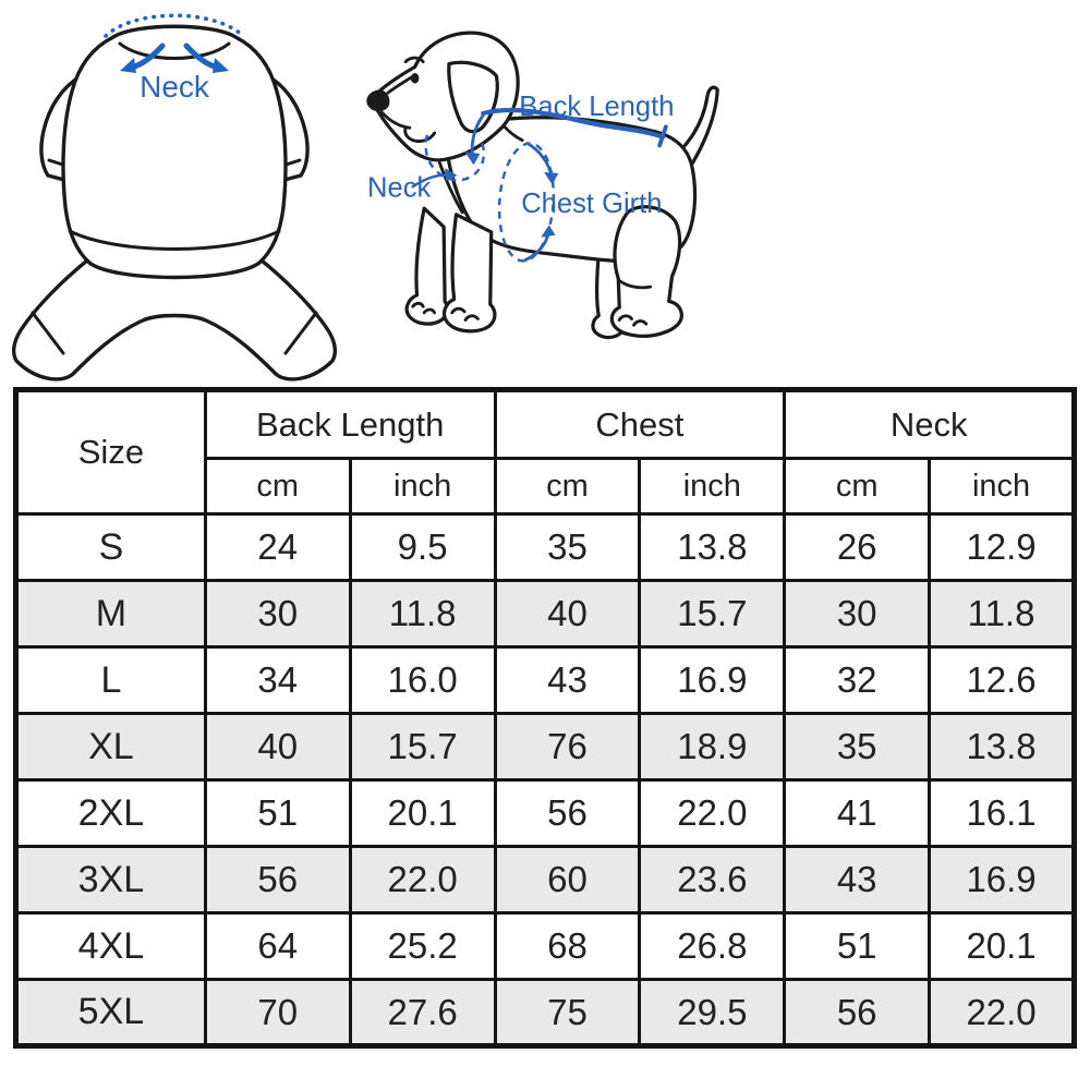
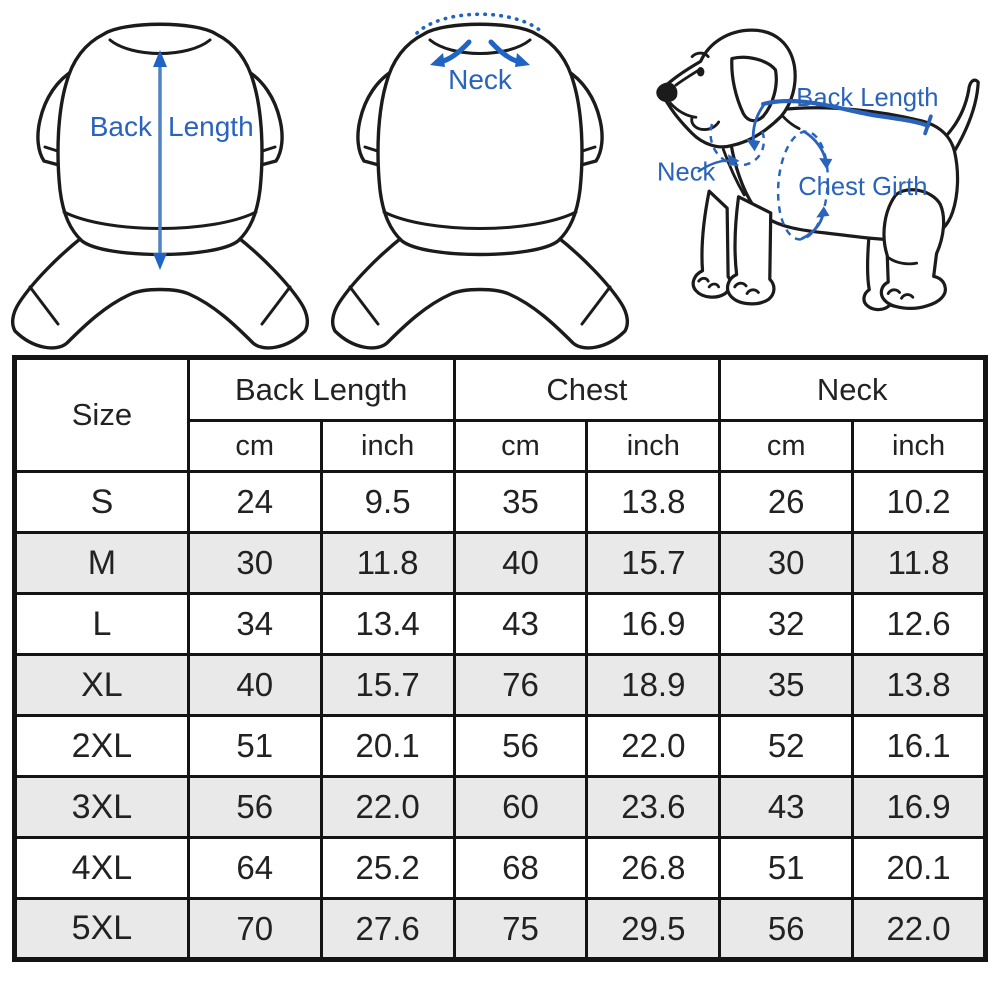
+ Back
+ Length
  Neck
  Back Length
  Neck
  Chest Girth
  Size	Back Length	Chest	Neck
  cm	inch	cm	inch	cm	inch
- S	24	9.5	35	13.8	26	12.9
+ S	24	9.5	35	13.8	26	10.2
  M	30	11.8	40	15.7	30	11.8
- L	34	16.0	43	16.9	32	12.6
+ L	34	13.4	43	16.9	32	12.6
  XL	40	15.7	76	18.9	35	13.8
- 2XL	51	20.1	56	22.0	41	16.1
+ 2XL	51	20.1	56	22.0	52	16.1
  3XL	56	22.0	60	23.6	43	16.9
  4XL	64	25.2	68	26.8	51	20.1
  5XL	70	27.6	75	29.5	56	22.0
